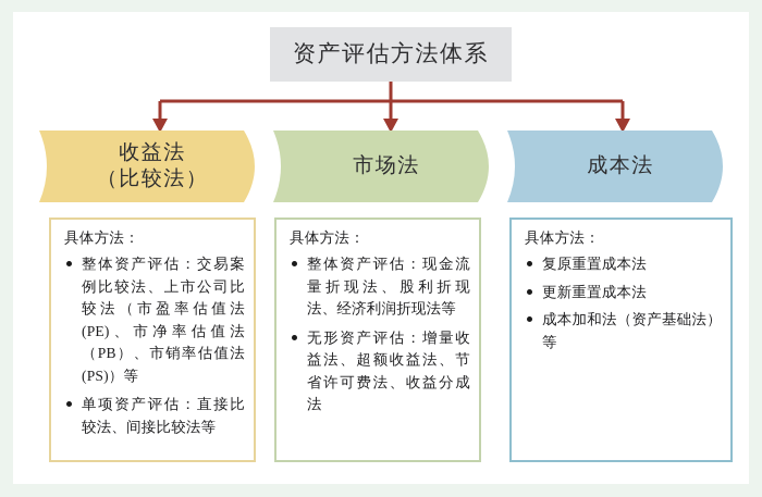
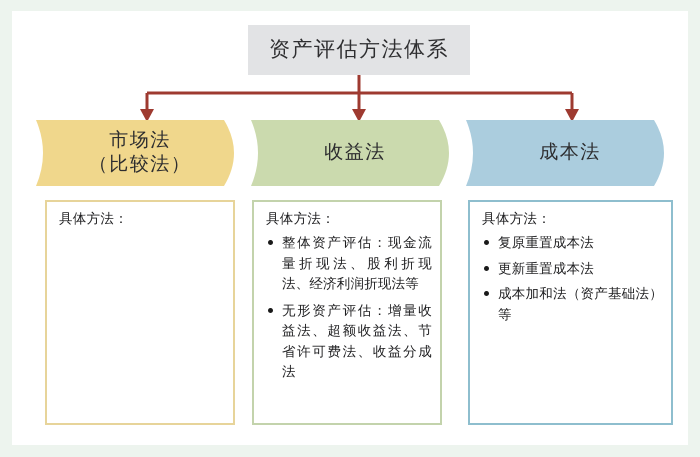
  资产评估方法体系
- 收益法
+ 市场法
  （比较法）
- 市场法
+ 收益法
  成本法
  具体方法：
- 整体资产评估：交易案例比较法、上市公司比较法（市盈率估值法(PE)、市净率估值法（PB）、市销率估值法(PS)）等
- 单项资产评估：直接比较法、间接比较法等
  具体方法：
  整体资产评估：现金流量折现法、股利折现法、经济利润折现法等
  无形资产评估：增量收益法、超额收益法、节省许可费法、收益分成法
  具体方法：
  复原重置成本法
  更新重置成本法
  成本加和法（资产基础法）等
